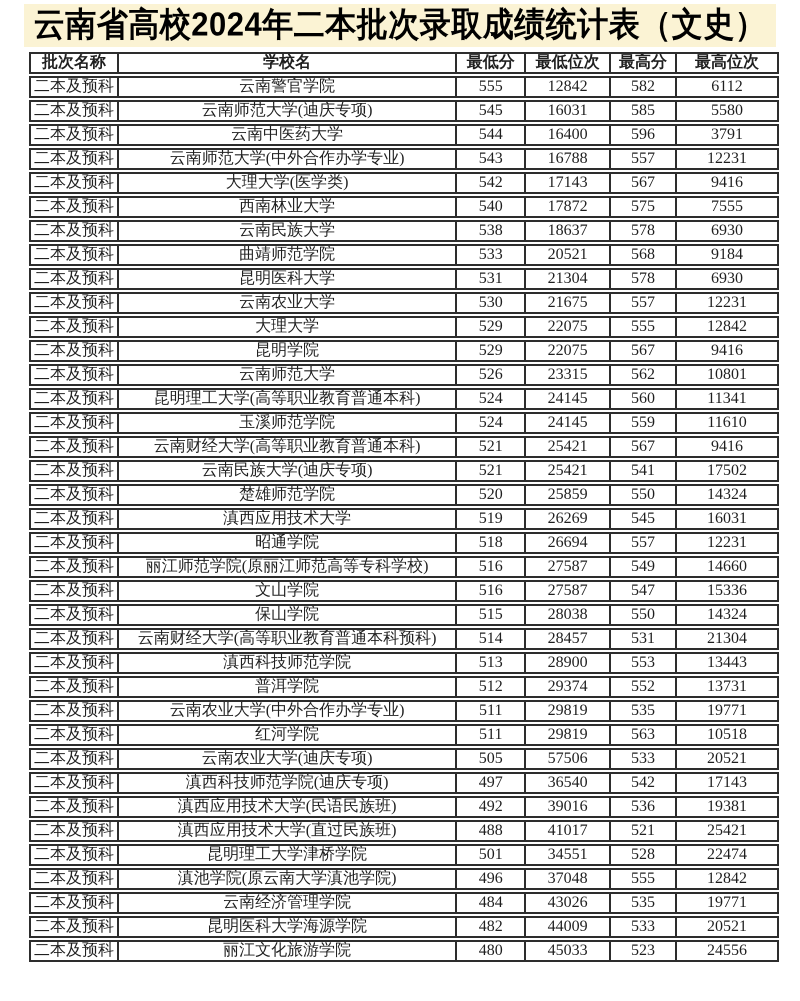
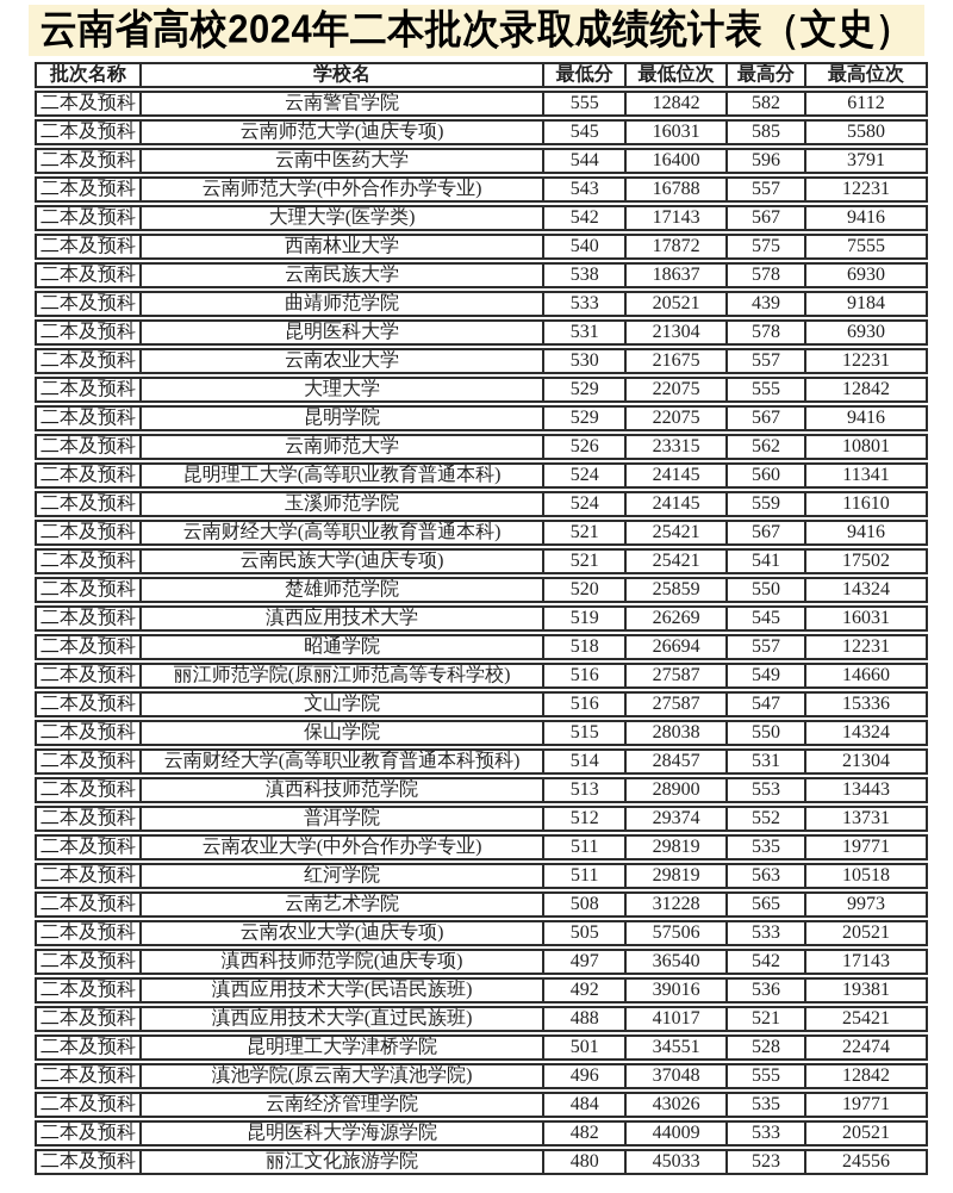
  云南省高校2024年二本批次录取成绩统计表（文史）
  批次名称	学校名	最低分	最低位次	最高分	最高位次
  二本及预科	云南警官学院	555	12842	582	6112
  二本及预科	云南师范大学(迪庆专项)	545	16031	585	5580
  二本及预科	云南中医药大学	544	16400	596	3791
  二本及预科	云南师范大学(中外合作办学专业)	543	16788	557	12231
  二本及预科	大理大学(医学类)	542	17143	567	9416
  二本及预科	西南林业大学	540	17872	575	7555
  二本及预科	云南民族大学	538	18637	578	6930
- 二本及预科	曲靖师范学院	533	20521	568	9184
+ 二本及预科	曲靖师范学院	533	20521	439	9184
  二本及预科	昆明医科大学	531	21304	578	6930
  二本及预科	云南农业大学	530	21675	557	12231
  二本及预科	大理大学	529	22075	555	12842
  二本及预科	昆明学院	529	22075	567	9416
  二本及预科	云南师范大学	526	23315	562	10801
  二本及预科	昆明理工大学(高等职业教育普通本科)	524	24145	560	11341
  二本及预科	玉溪师范学院	524	24145	559	11610
  二本及预科	云南财经大学(高等职业教育普通本科)	521	25421	567	9416
  二本及预科	云南民族大学(迪庆专项)	521	25421	541	17502
  二本及预科	楚雄师范学院	520	25859	550	14324
  二本及预科	滇西应用技术大学	519	26269	545	16031
  二本及预科	昭通学院	518	26694	557	12231
  二本及预科	丽江师范学院(原丽江师范高等专科学校)	516	27587	549	14660
  二本及预科	文山学院	516	27587	547	15336
  二本及预科	保山学院	515	28038	550	14324
  二本及预科	云南财经大学(高等职业教育普通本科预科)	514	28457	531	21304
  二本及预科	滇西科技师范学院	513	28900	553	13443
  二本及预科	普洱学院	512	29374	552	13731
  二本及预科	云南农业大学(中外合作办学专业)	511	29819	535	19771
  二本及预科	红河学院	511	29819	563	10518
+ 二本及预科	云南艺术学院	508	31228	565	9973
  二本及预科	云南农业大学(迪庆专项)	505	57506	533	20521
  二本及预科	滇西科技师范学院(迪庆专项)	497	36540	542	17143
  二本及预科	滇西应用技术大学(民语民族班)	492	39016	536	19381
  二本及预科	滇西应用技术大学(直过民族班)	488	41017	521	25421
  二本及预科	昆明理工大学津桥学院	501	34551	528	22474
  二本及预科	滇池学院(原云南大学滇池学院)	496	37048	555	12842
  二本及预科	云南经济管理学院	484	43026	535	19771
  二本及预科	昆明医科大学海源学院	482	44009	533	20521
  二本及预科	丽江文化旅游学院	480	45033	523	24556
